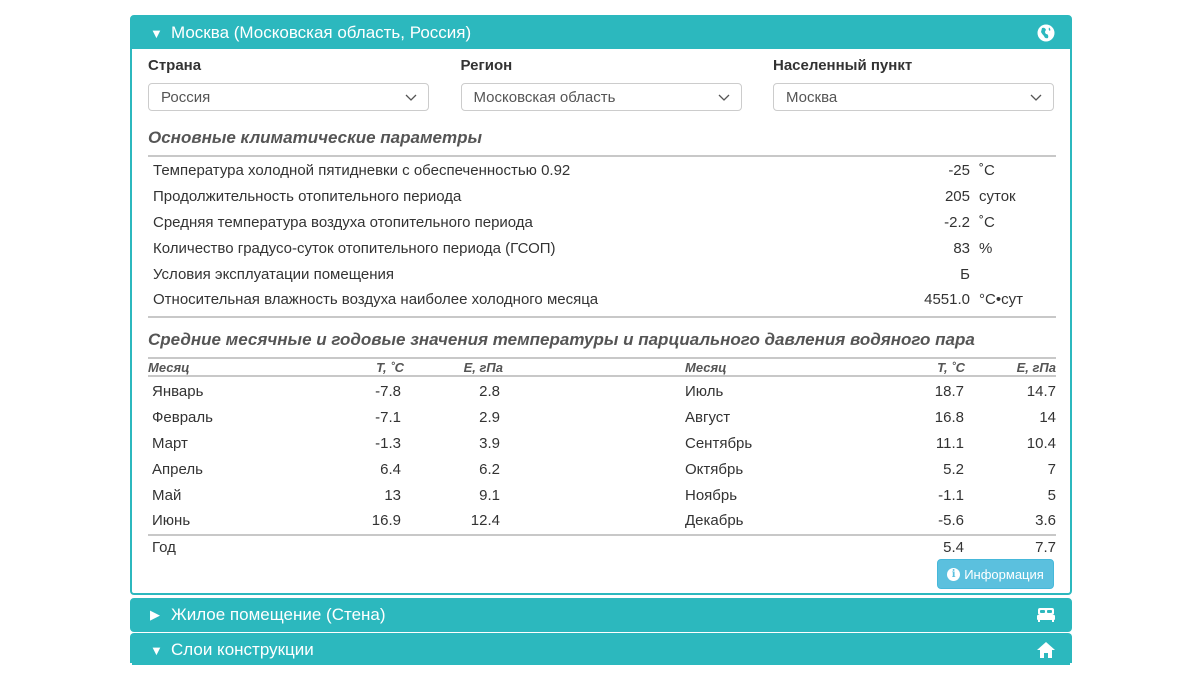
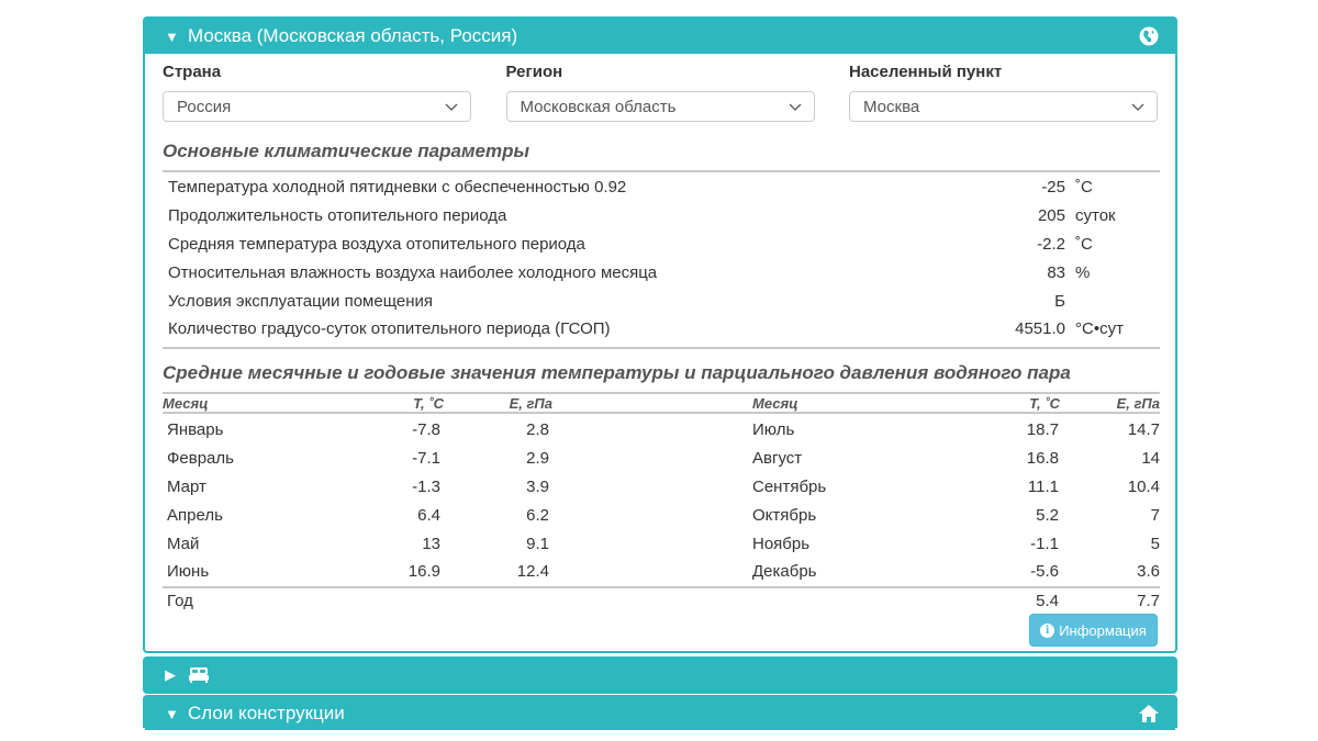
  ▼
  Москва (Московская область, Россия)
  Страна
  Россия
  Регион
  Московская область
  Населенный пункт
  Москва
  Основные климатические параметры
  Температура холодной пятидневки с обеспеченностью 0.92
  -25
  ˚C
  Продолжительность отопительного периода
  205
  суток
  Средняя температура воздуха отопительного периода
  -2.2
  ˚C
- Количество градусо-суток отопительного периода (ГСОП)
+ Относительная влажность воздуха наиболее холодного месяца
  83
  %
  Условия эксплуатации помещения
  Б
- Относительная влажность воздуха наиболее холодного месяца
+ Количество градусо-суток отопительного периода (ГСОП)
  4551.0
  °C•сут
  Средние месячные и годовые значения температуры и парциального давления водяного пара
  Месяц
  T, ˚C
  E, гПа
  Месяц
  T, ˚C
  E, гПа
  Январь
  -7.8
  2.8
  Июль
  18.7
  14.7
  Февраль
  -7.1
  2.9
  Август
  16.8
  14
  Март
  -1.3
  3.9
  Сентябрь
  11.1
  10.4
  Апрель
  6.4
  6.2
  Октябрь
  5.2
  7
  Май
  13
  9.1
  Ноябрь
  -1.1
  5
  Июнь
  16.9
  12.4
  Декабрь
  -5.6
  3.6
  Год
  5.4
  7.7
  i
  Информация
  ▶
- Жилое помещение (Стена)
  ▼
  Слои конструкции
